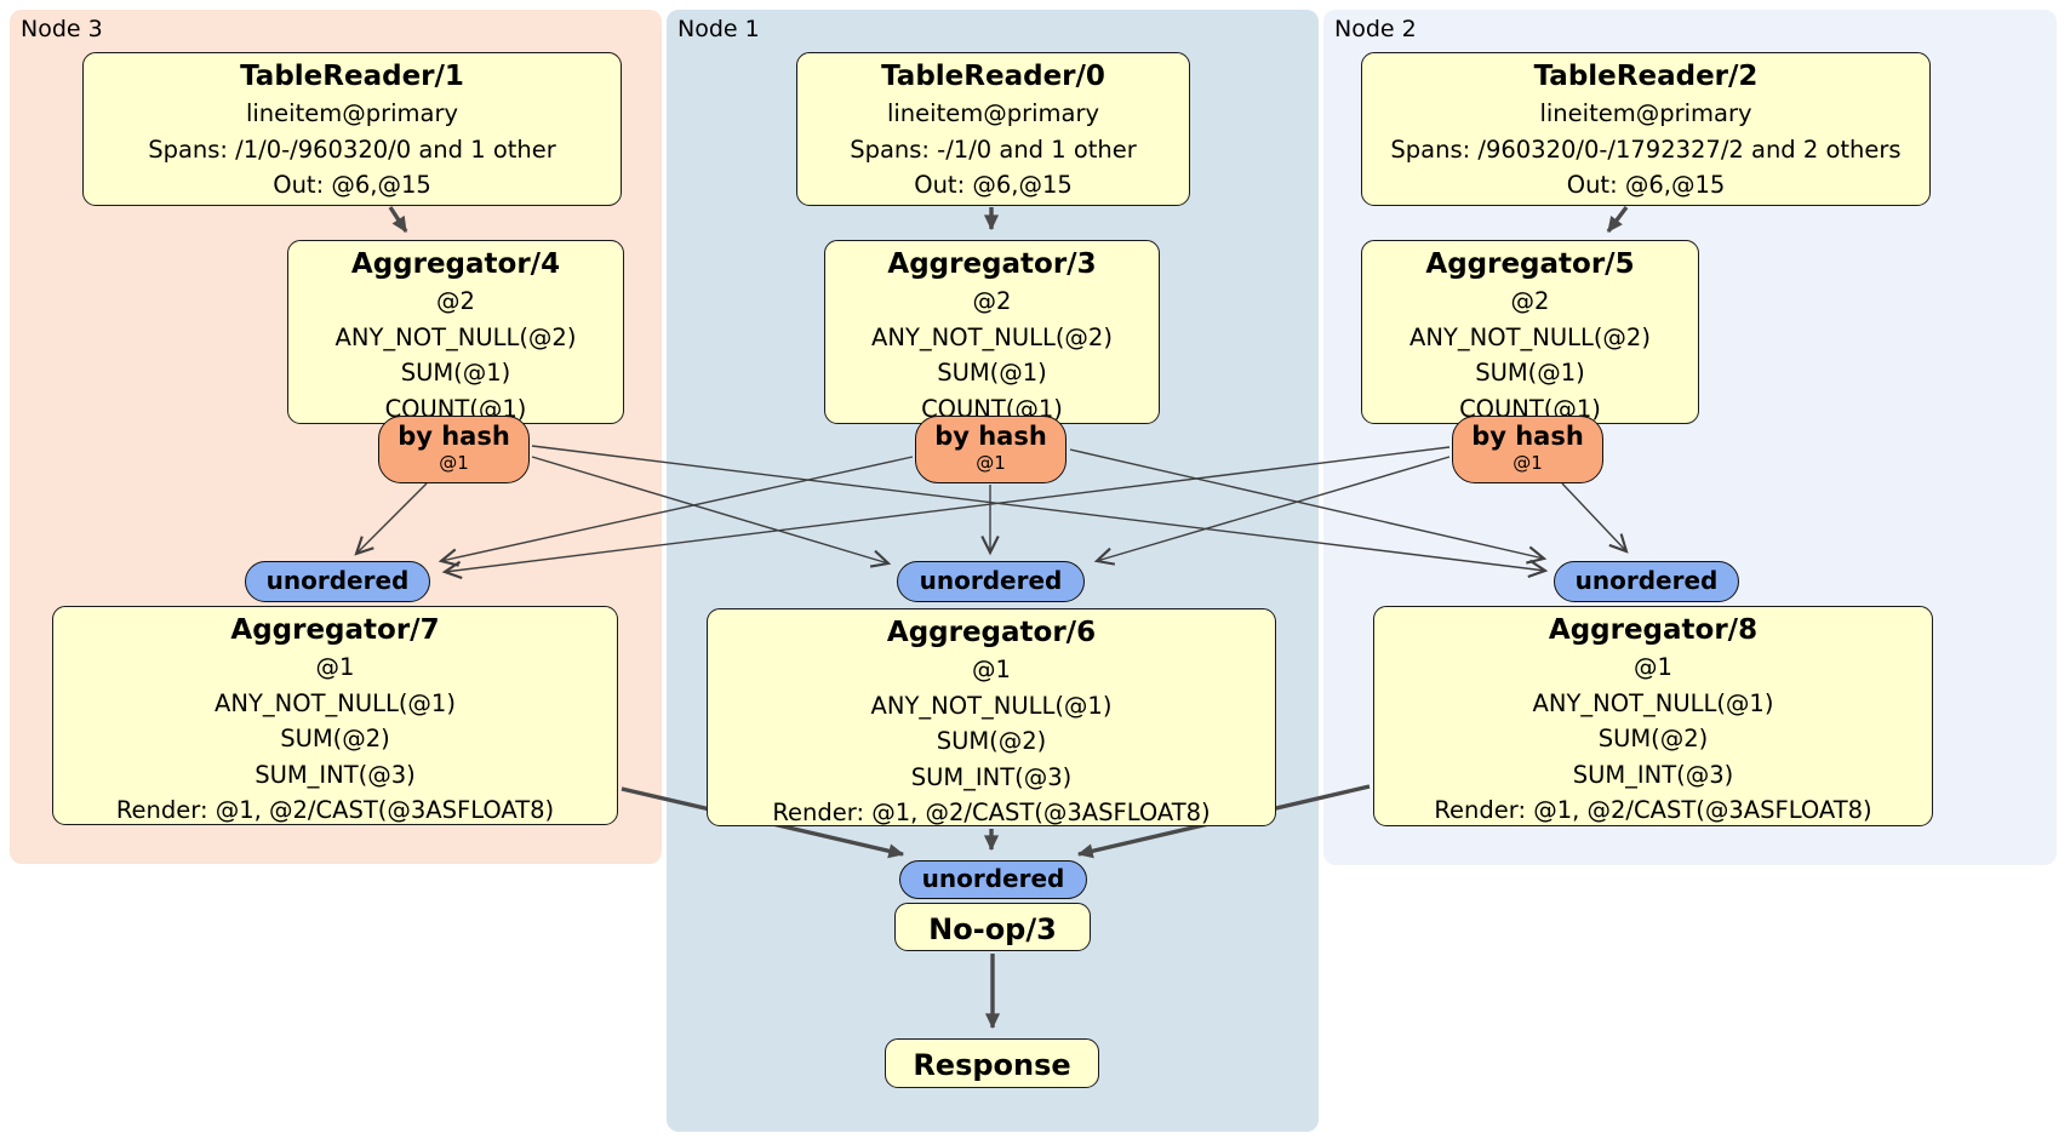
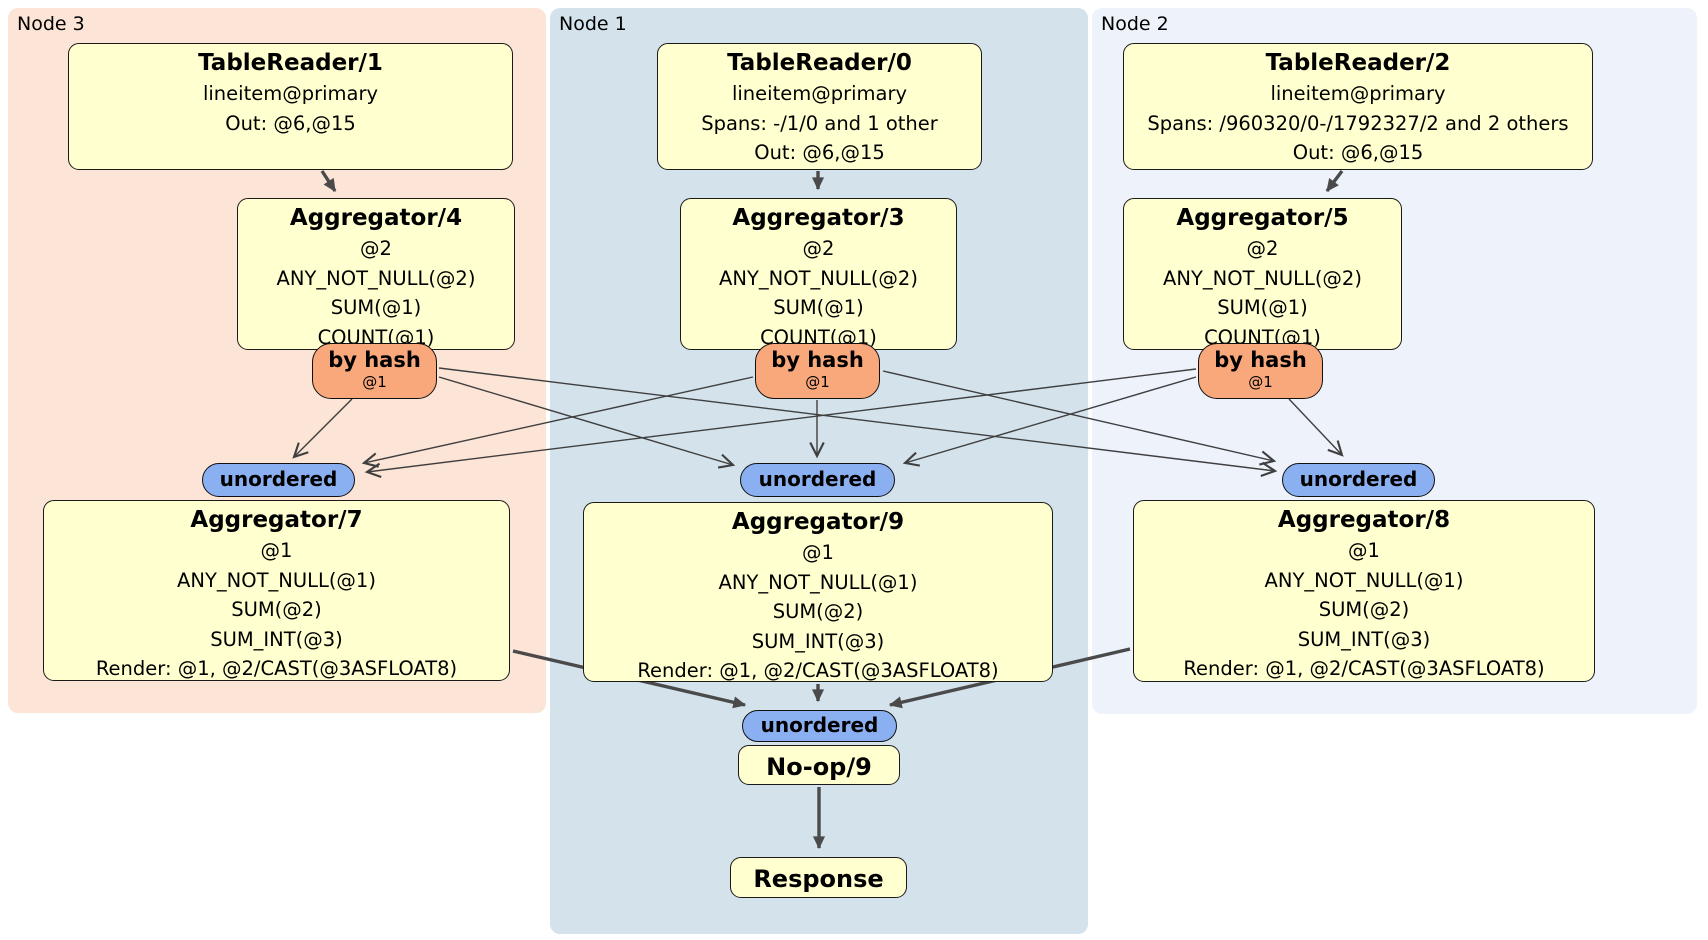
  Node 3
  Node 1
  Node 2
  TableReader/1
  lineitem@primary
- Spans: /1/0-/960320/0 and 1 other
  Out: @6,@15
  Aggregator/4
  @2
  ANY_NOT_NULL(@2)
  SUM(@1)
  COUNT(@1)
  by hash
  @1
  unordered
  Aggregator/7
  @1
  ANY_NOT_NULL(@1)
  SUM(@2)
  SUM_INT(@3)
  Render: @1, @2/CAST(@3ASFLOAT8)
  TableReader/0
  lineitem@primary
  Spans: -/1/0 and 1 other
  Out: @6,@15
  Aggregator/3
  @2
  ANY_NOT_NULL(@2)
  SUM(@1)
  COUNT(@1)
  by hash
  @1
  unordered
- Aggregator/6
+ Aggregator/9
  @1
  ANY_NOT_NULL(@1)
  SUM(@2)
  SUM_INT(@3)
  Render: @1, @2/CAST(@3ASFLOAT8)
  unordered
- No-op/3
+ No-op/9
  Response
  TableReader/2
  lineitem@primary
  Spans: /960320/0-/1792327/2 and 2 others
  Out: @6,@15
  Aggregator/5
  @2
  ANY_NOT_NULL(@2)
  SUM(@1)
  COUNT(@1)
  by hash
  @1
  unordered
  Aggregator/8
  @1
  ANY_NOT_NULL(@1)
  SUM(@2)
  SUM_INT(@3)
  Render: @1, @2/CAST(@3ASFLOAT8)
